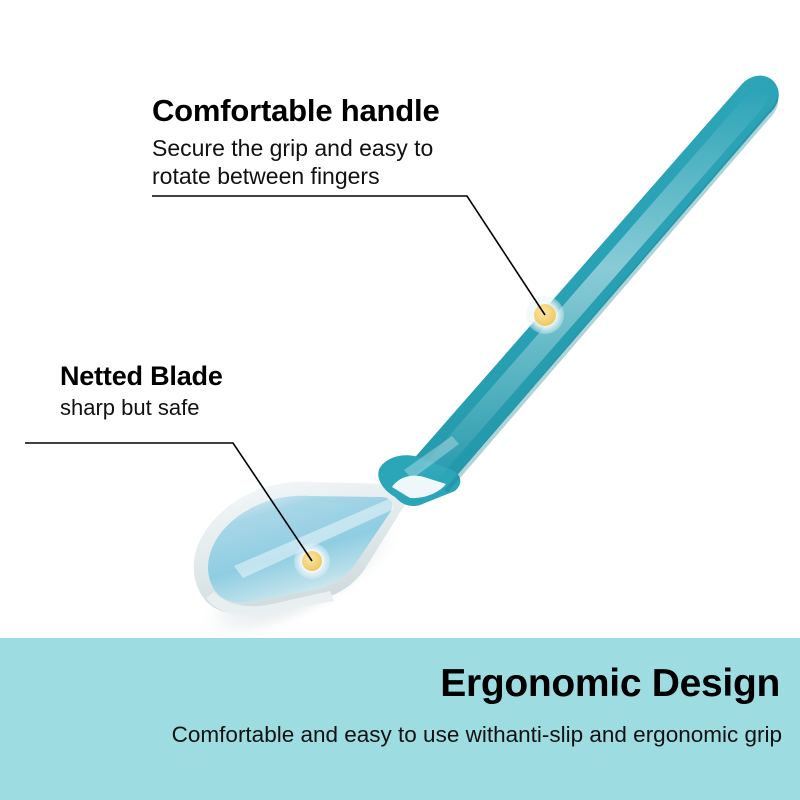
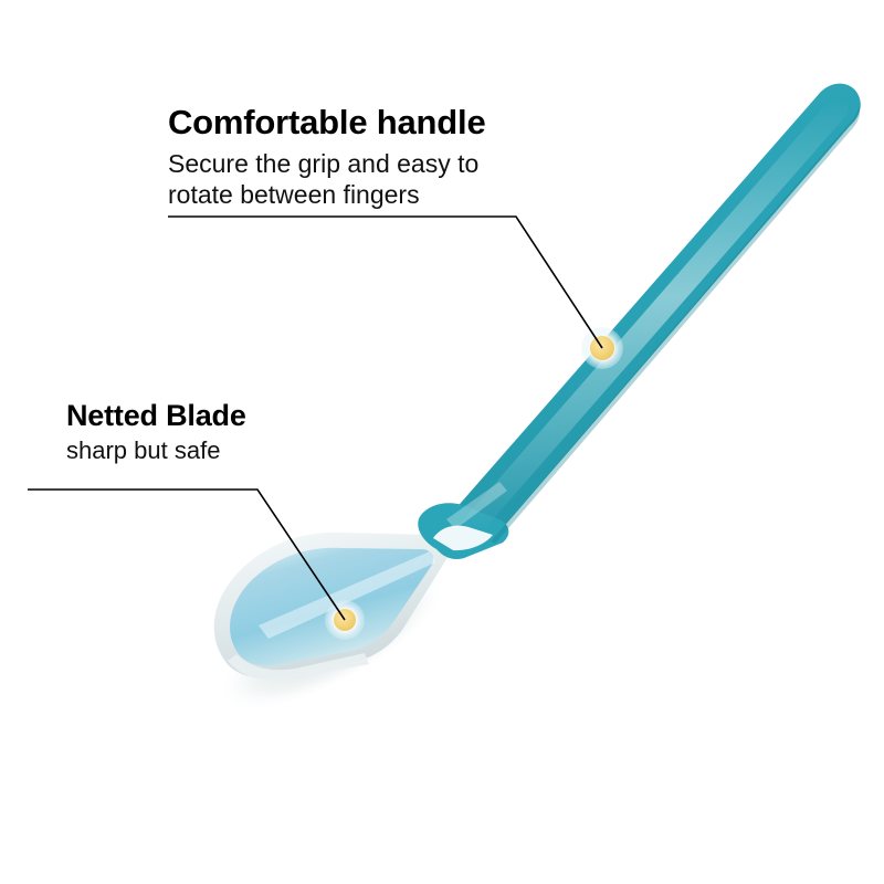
  Comfortable handle
  Secure the grip and easy to
  rotate between fingers
  Netted Blade
  sharp but safe
- Ergonomic Design
- Comfortable and easy to use withanti-slip and ergonomic grip
